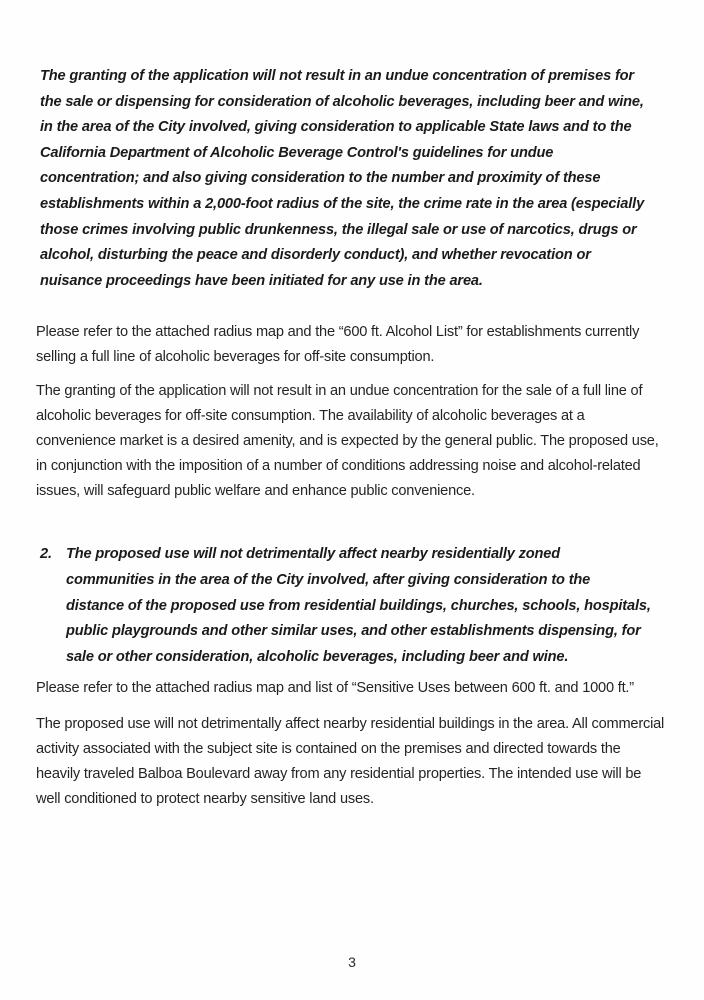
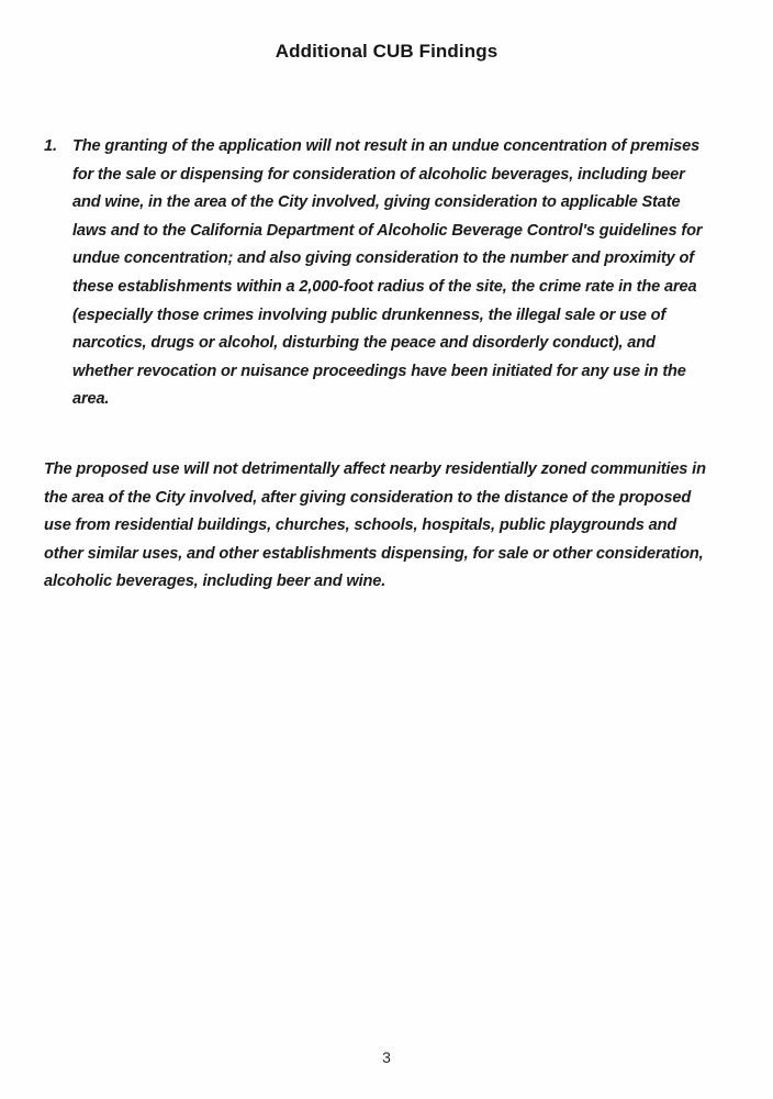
+ Additional CUB Findings
+ 1.
  The granting of the application will not result in an undue concentration of premises for the sale or dispensing for consideration of alcoholic beverages, including beer and wine, in the area of the City involved, giving consideration to applicable State laws and to the California Department of Alcoholic Beverage Control's guidelines for undue concentration; and also giving consideration to the number and proximity of these establishments within a 2,000-foot radius of the site, the crime rate in the area (especially those crimes involving public drunkenness, the illegal sale or use of narcotics, drugs or alcohol, disturbing the peace and disorderly conduct), and whether revocation or nuisance proceedings have been initiated for any use in the area.
- Please refer to the attached radius map and the “600 ft. Alcohol List” for establishments currently selling a full line of alcoholic beverages for off-site consumption.
- The granting of the application will not result in an undue concentration for the sale of a full line of alcoholic beverages for off-site consumption. The availability of alcoholic beverages at a convenience market is a desired amenity, and is expected by the general public. The proposed use, in conjunction with the imposition of a number of conditions addressing noise and alcohol-related issues, will safeguard public welfare and enhance public convenience.
- 2.
  The proposed use will not detrimentally affect nearby residentially zoned communities in the area of the City involved, after giving consideration to the distance of the proposed use from residential buildings, churches, schools, hospitals, public playgrounds and other similar uses, and other establishments dispensing, for sale or other consideration, alcoholic beverages, including beer and wine.
- Please refer to the attached radius map and list of “Sensitive Uses between 600 ft. and 1000 ft.”
- The proposed use will not detrimentally affect nearby residential buildings in the area. All commercial activity associated with the subject site is contained on the premises and directed towards the heavily traveled Balboa Boulevard away from any residential properties. The intended use will be well conditioned to protect nearby sensitive land uses.
  3
